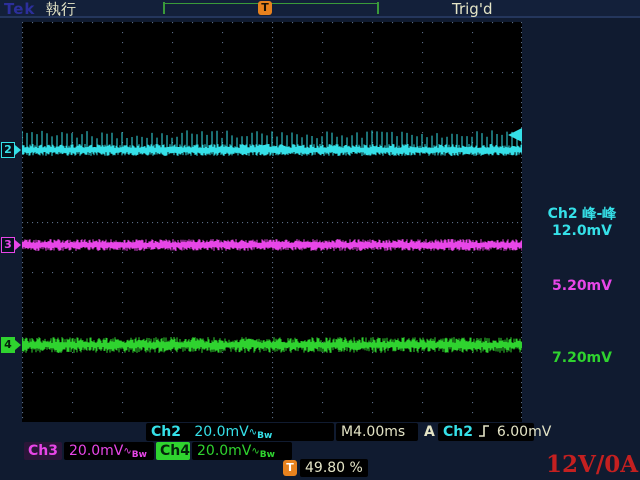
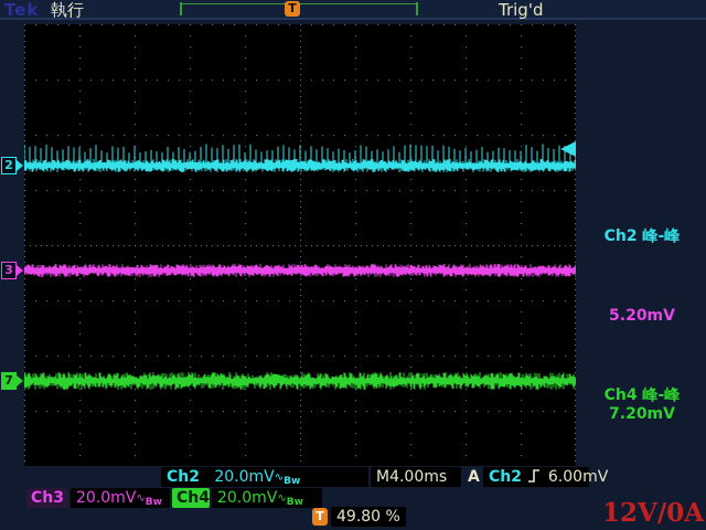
  Tek
  執行
  T
  Trig'd
  2
  3
- 4
+ 7
  Ch2 峰-峰
- 12.0mV
  5.20mV
+ Ch4 峰-峰
  7.20mV
  Ch2 20.0mV∿Bw
  M4.00ms
  A
  Ch2 6.00mV
  Ch3
  20.0mV∿Bw
  Ch4
  20.0mV∿Bw
  T
  49.80 %
  12V/0A
